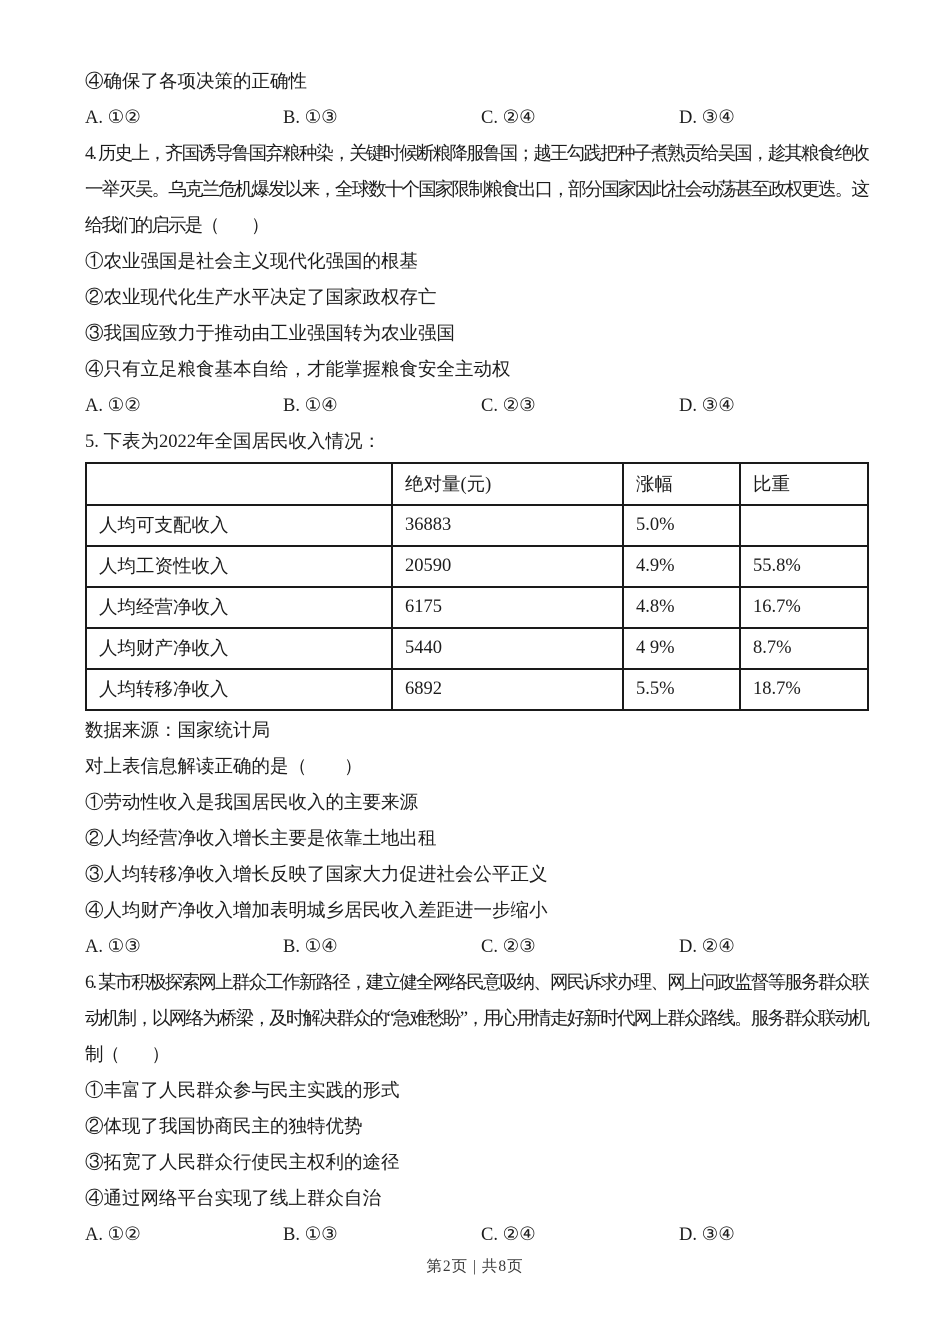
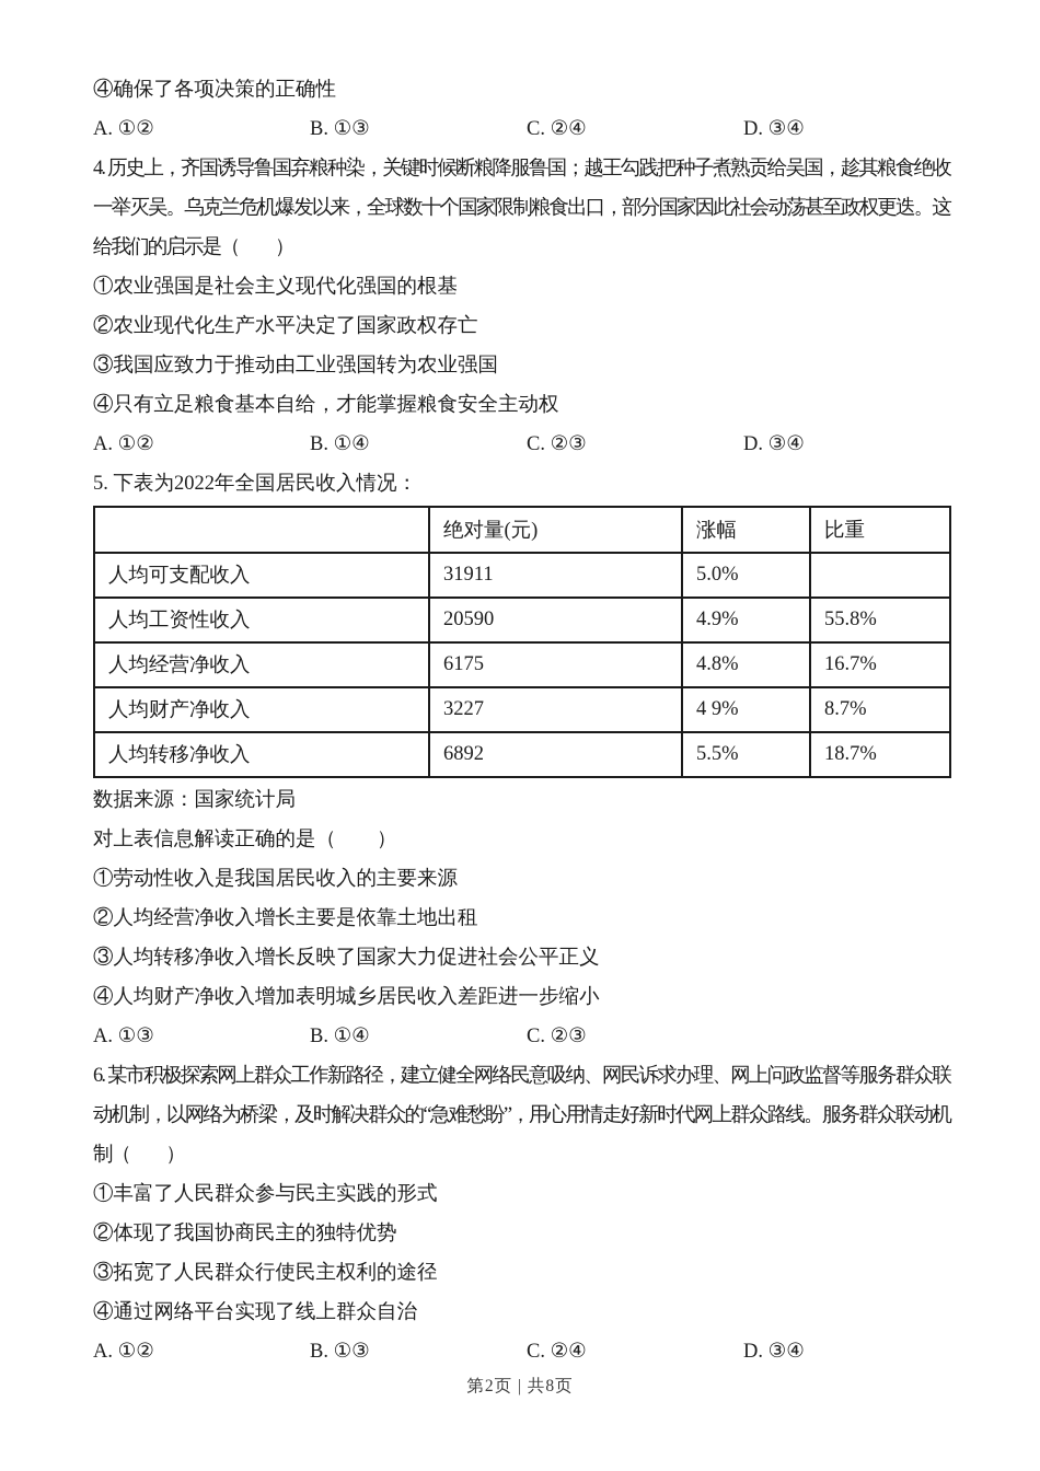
  ④确保了各项决策的正确性
  A. ①②
  B. ①③
  C. ②④
  D. ③④
  4. 历史上，齐国诱导鲁国弃粮种染，关键时候断粮降服鲁国；越王勾践把种子煮熟贡给吴国，趁其粮食绝收一举灭吴。乌克兰危机爆发以来，全球数十个国家限制粮食出口，部分国家因此社会动荡甚至政权更迭。这给我们的启示是（ ）
  ①农业强国是社会主义现代化强国的根基
  ②农业现代化生产水平决定了国家政权存亡
  ③我国应致力于推动由工业强国转为农业强国
  ④只有立足粮食基本自给，才能掌握粮食安全主动权
  A. ①②
  B. ①④
  C. ②③
  D. ③④
  5. 下表为2022年全国居民收入情况：
  	绝对量(元)	涨幅	比重
- 人均可支配收入	36883	5.0%
+ 人均可支配收入	31911	5.0%
  人均工资性收入	20590	4.9%	55.8%
  人均经营净收入	6175	4.8%	16.7%
- 人均财产净收入	5440	4 9%	8.7%
+ 人均财产净收入	3227	4 9%	8.7%
  人均转移净收入	6892	5.5%	18.7%
  数据来源：国家统计局
  对上表信息解读正确的是（ ）
  ①劳动性收入是我国居民收入的主要来源
  ②人均经营净收入增长主要是依靠土地出租
  ③人均转移净收入增长反映了国家大力促进社会公平正义
  ④人均财产净收入增加表明城乡居民收入差距进一步缩小
  A. ①③
  B. ①④
  C. ②③
- D. ②④
  6. 某市积极探索网上群众工作新路径，建立健全网络民意吸纳、网民诉求办理、网上问政监督等服务群众联动机制，以网络为桥梁，及时解决群众的“急难愁盼”，用心用情走好新时代网上群众路线。服务群众联动机制（ ）
  ①丰富了人民群众参与民主实践的形式
  ②体现了我国协商民主的独特优势
  ③拓宽了人民群众行使民主权利的途径
  ④通过网络平台实现了线上群众自治
  A. ①②
  B. ①③
  C. ②④
  D. ③④
  第2页 | 共8页
